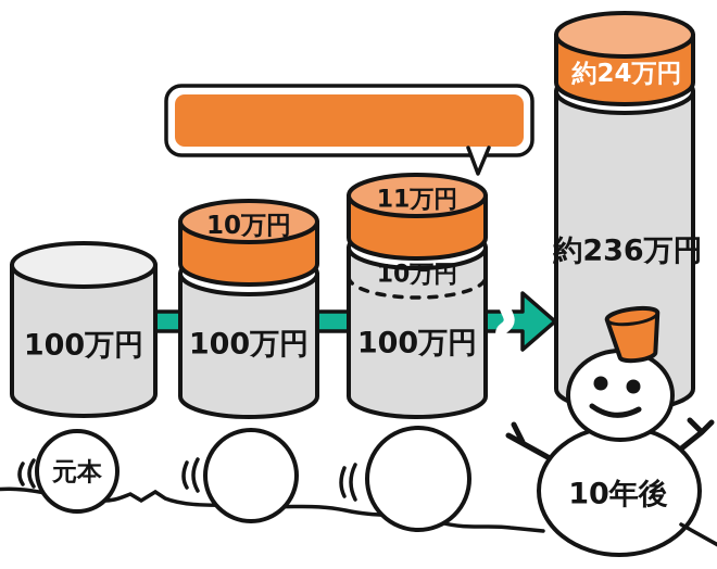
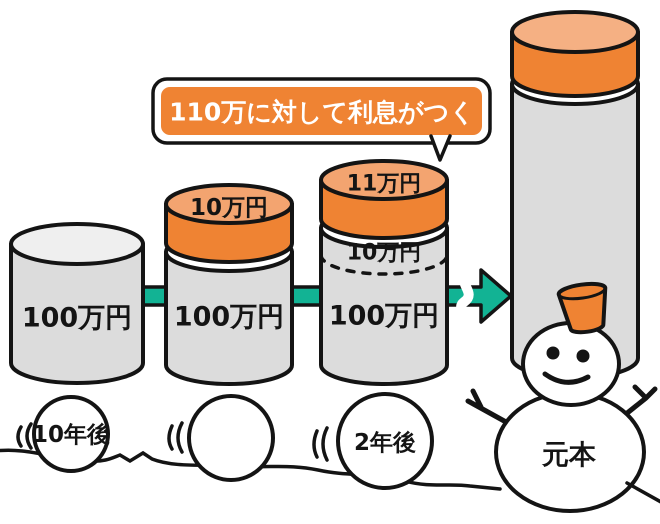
+ 110万に対して利息がつく
  100万円
  10万円
  100万円
  11万円
  10万円
  100万円
- 約24万円
- 約236万円
- 元本
+ 10年後
+ 2年後
- 10年後
+ 元本
